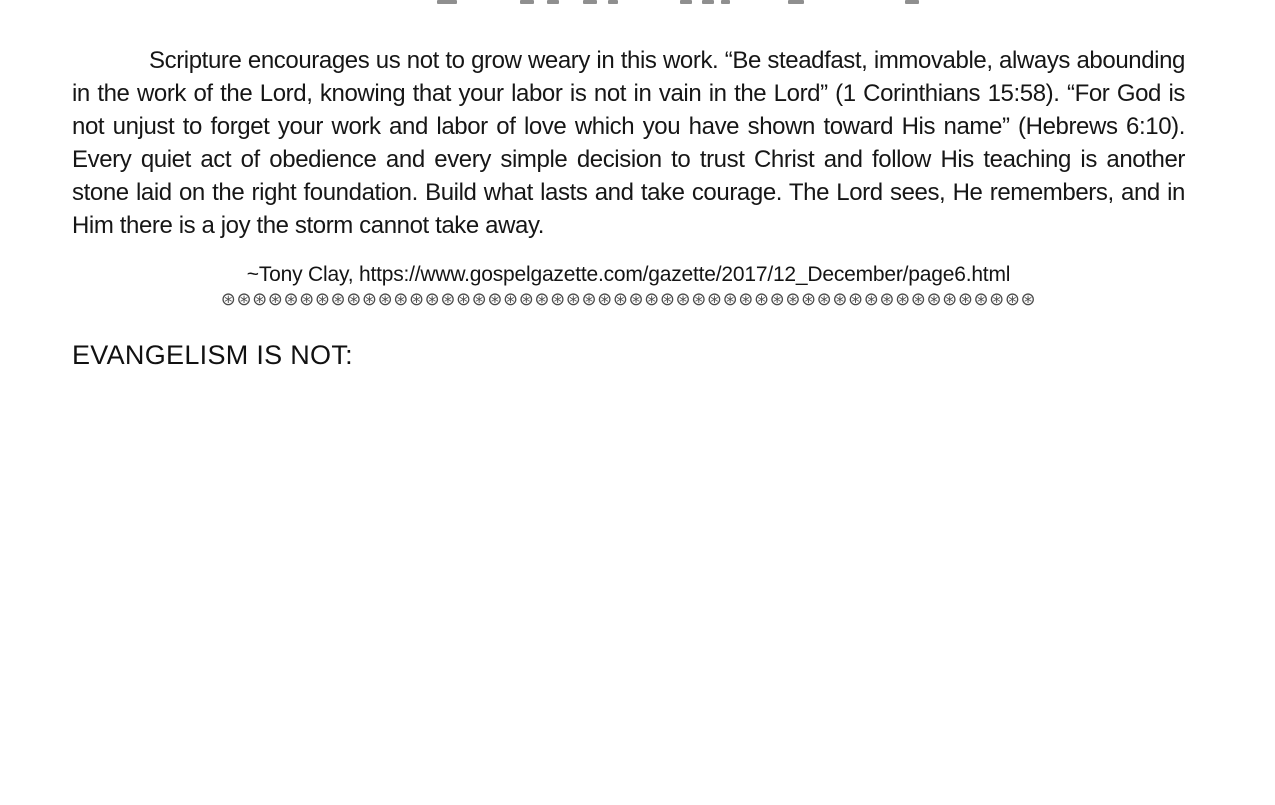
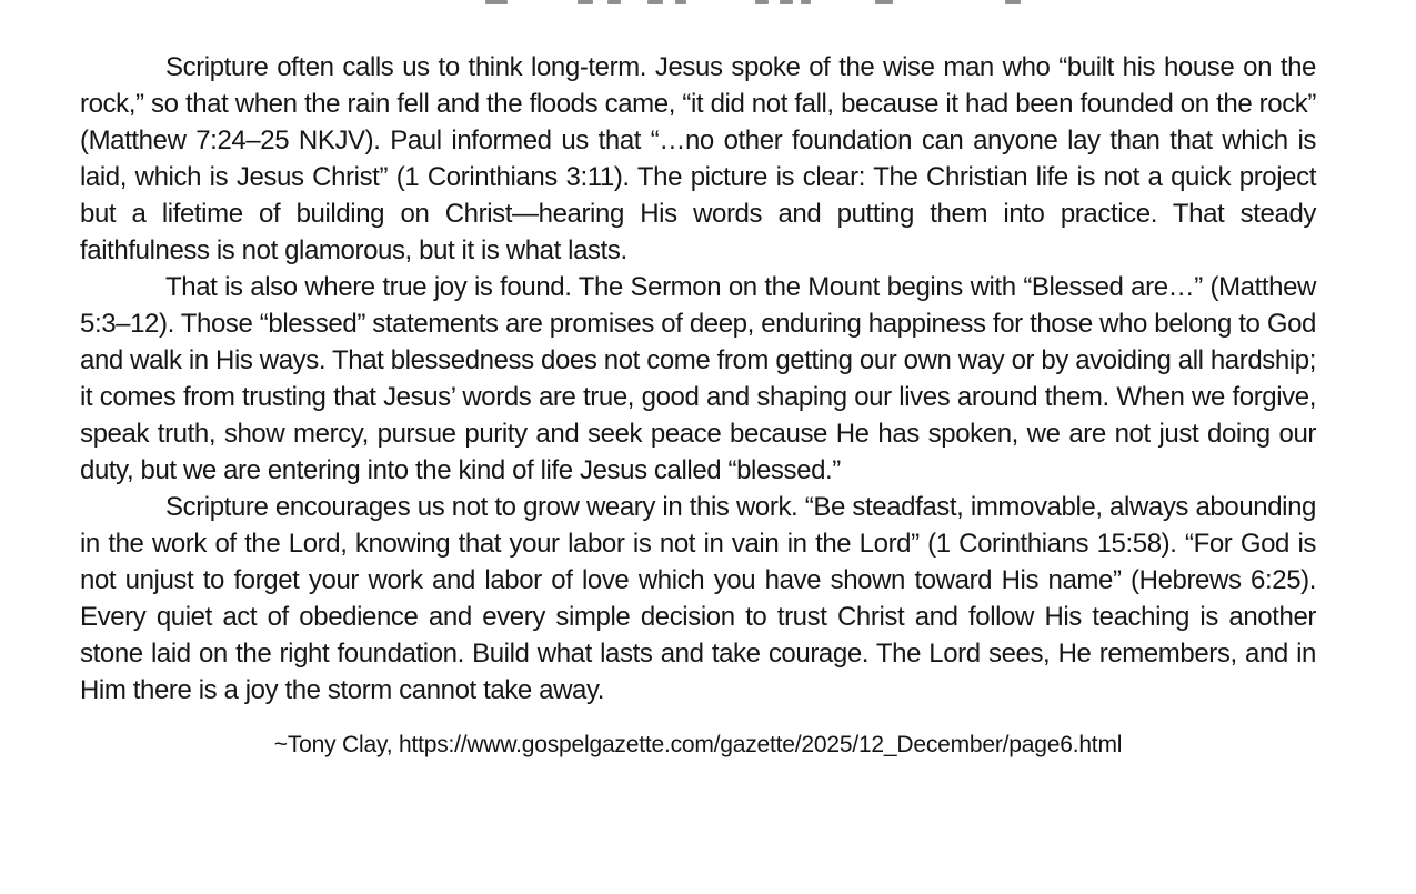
+ Scripture often calls us to think long-term. Jesus spoke of the wise man who “built his house on the rock,” so that when the rain fell and the floods came, “it did not fall, because it had been founded on the rock” (Matthew 7:24–25 NKJV). Paul informed us that “…no other foundation can anyone lay than that which is laid, which is Jesus Christ” (1 Corinthians 3:11). The picture is clear: The Christian life is not a quick project but a lifetime of building on Christ—hearing His words and putting them into practice. That steady faithfulness is not glamorous, but it is what lasts.
+ That is also where true joy is found. The Sermon on the Mount begins with “Blessed are…” (Matthew 5:3–12). Those “blessed” statements are promises of deep, enduring happiness for those who belong to God and walk in His ways. That blessedness does not come from getting our own way or by avoiding all hardship; it comes from trusting that Jesus’ words are true, good and shaping our lives around them. When we forgive, speak truth, show mercy, pursue purity and seek peace because He has spoken, we are not just doing our duty, but we are entering into the kind of life Jesus called “blessed.”
- Scripture encourages us not to grow weary in this work. “Be steadfast, immovable, always abounding in the work of the Lord, knowing that your labor is not in vain in the Lord” (1 Corinthians 15:58). “For God is not unjust to forget your work and labor of love which you have shown toward His name” (Hebrews 6:10). Every quiet act of obedience and every simple decision to trust Christ and follow His teaching is another stone laid on the right foundation. Build what lasts and take courage. The Lord sees, He remembers, and in Him there is a joy the storm cannot take away.
+ Scripture encourages us not to grow weary in this work. “Be steadfast, immovable, always abounding in the work of the Lord, knowing that your labor is not in vain in the Lord” (1 Corinthians 15:58). “For God is not unjust to forget your work and labor of love which you have shown toward His name” (Hebrews 6:25). Every quiet act of obedience and every simple decision to trust Christ and follow His teaching is another stone laid on the right foundation. Build what lasts and take courage. The Lord sees, He remembers, and in Him there is a joy the storm cannot take away.
- ~Tony Clay, https://www.gospelgazette.com/gazette/2017/12_December/page6.html
+ ~Tony Clay, https://www.gospelgazette.com/gazette/2025/12_December/page6.html
- ⊛⊛⊛⊛⊛⊛⊛⊛⊛⊛⊛⊛⊛⊛⊛⊛⊛⊛⊛⊛⊛⊛⊛⊛⊛⊛⊛⊛⊛⊛⊛⊛⊛⊛⊛⊛⊛⊛⊛⊛⊛⊛⊛⊛⊛⊛⊛⊛⊛⊛⊛⊛
- EVANGELISM IS NOT:
